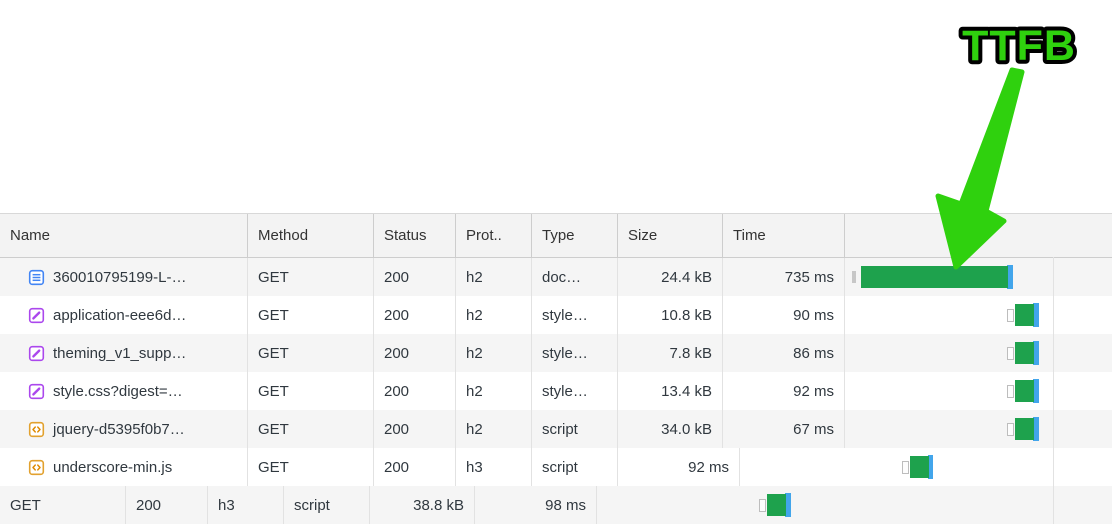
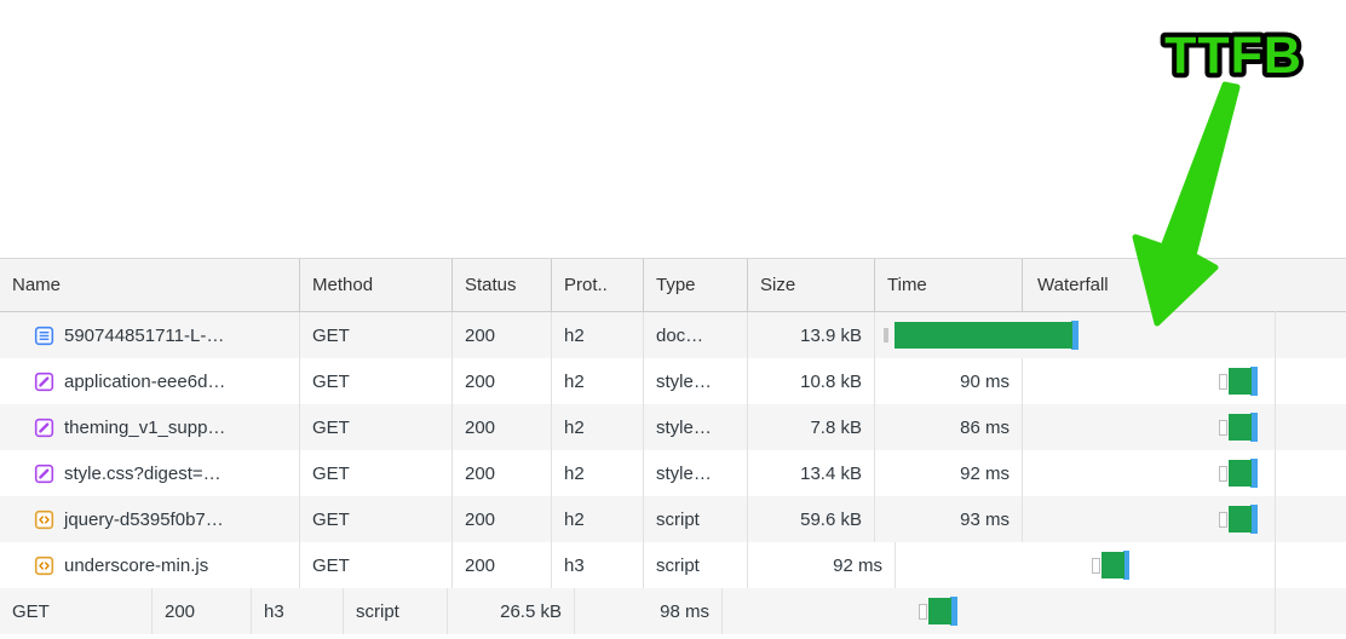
  Name
  Method
  Status
  Prot..
  Type
  Size
  Time
+ Waterfall
- 360010795199-L-…
+ 590744851711-L-…
  GET
  200
  h2
  doc…
- 24.4 kB
+ 13.9 kB
- 735 ms
  application-eee6d…
  GET
  200
  h2
  style…
  10.8 kB
  90 ms
  theming_v1_supp…
  GET
  200
  h2
  style…
  7.8 kB
  86 ms
  style.css?digest=…
  GET
  200
  h2
  style…
  13.4 kB
  92 ms
  jquery-d5395f0b7…
  GET
  200
  h2
  script
- 34.0 kB
+ 59.6 kB
- 67 ms
+ 93 ms
  underscore-min.js
  GET
  200
  h3
  script
  92 ms
  GET
  200
  h3
  script
- 38.8 kB
+ 26.5 kB
  98 ms
  TTFB
